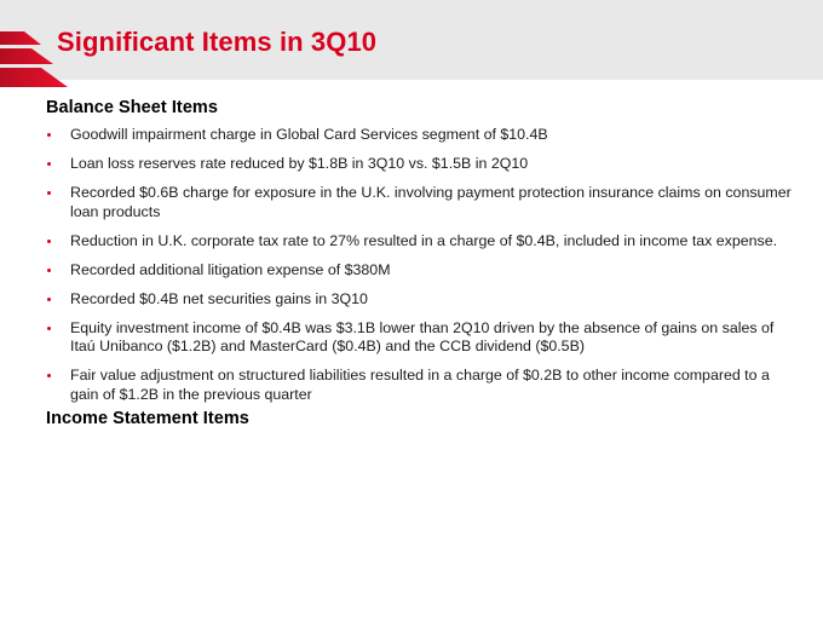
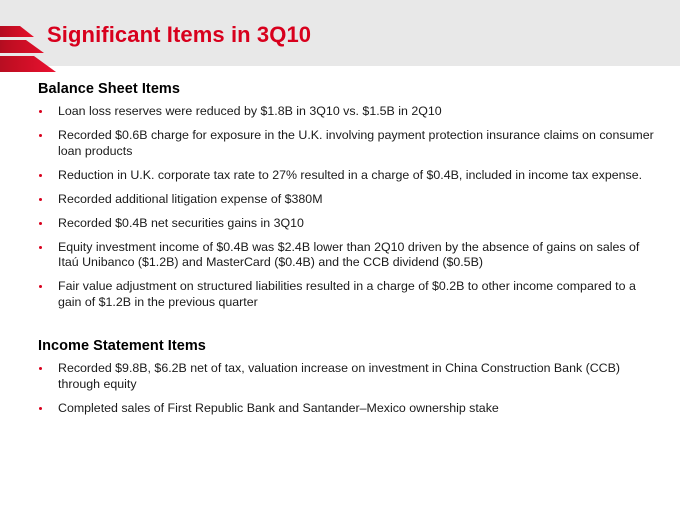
  Significant Items in 3Q10
  Balance Sheet Items
- Goodwill impairment charge in Global Card Services segment of $10.4B
- Loan loss reserves rate reduced by $1.8B in 3Q10 vs. $1.5B in 2Q10
+ Loan loss reserves were reduced by $1.8B in 3Q10 vs. $1.5B in 2Q10
  Recorded $0.6B charge for exposure in the U.K. involving payment protection insurance claims on consumer loan products
  Reduction in U.K. corporate tax rate to 27% resulted in a charge of $0.4B, included in income tax expense.
  Recorded additional litigation expense of $380M
  Recorded $0.4B net securities gains in 3Q10
- Equity investment income of $0.4B was $3.1B lower than 2Q10 driven by the absence of gains on sales of Itaú Unibanco ($1.2B) and MasterCard ($0.4B) and the CCB dividend ($0.5B)
+ Equity investment income of $0.4B was $2.4B lower than 2Q10 driven by the absence of gains on sales of Itaú Unibanco ($1.2B) and MasterCard ($0.4B) and the CCB dividend ($0.5B)
  Fair value adjustment on structured liabilities resulted in a charge of $0.2B to other income compared to a gain of $1.2B in the previous quarter
  Income Statement Items
+ Recorded $9.8B, $6.2B net of tax, valuation increase on investment in China Construction Bank (CCB) through equity
+ Completed sales of First Republic Bank and Santander–Mexico ownership stake
